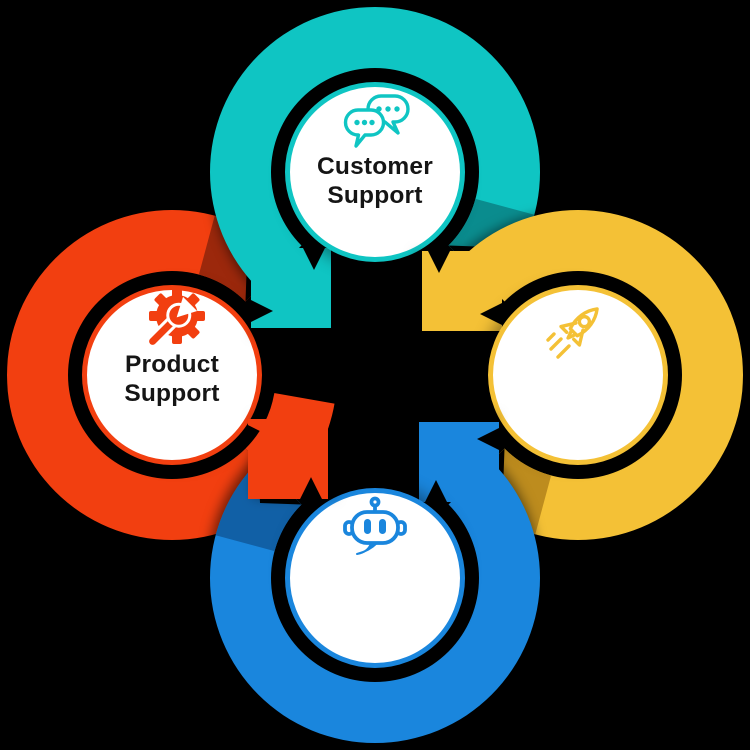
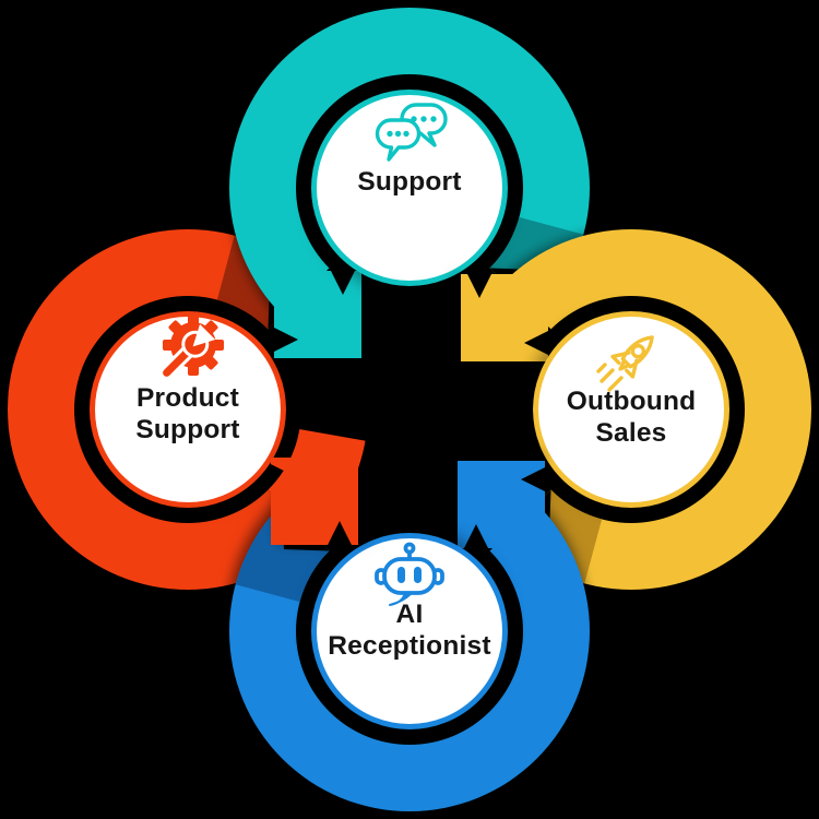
- Customer
  Support
+ Outbound
+ Sales
+ AI
+ Receptionist
  Product
  Support
